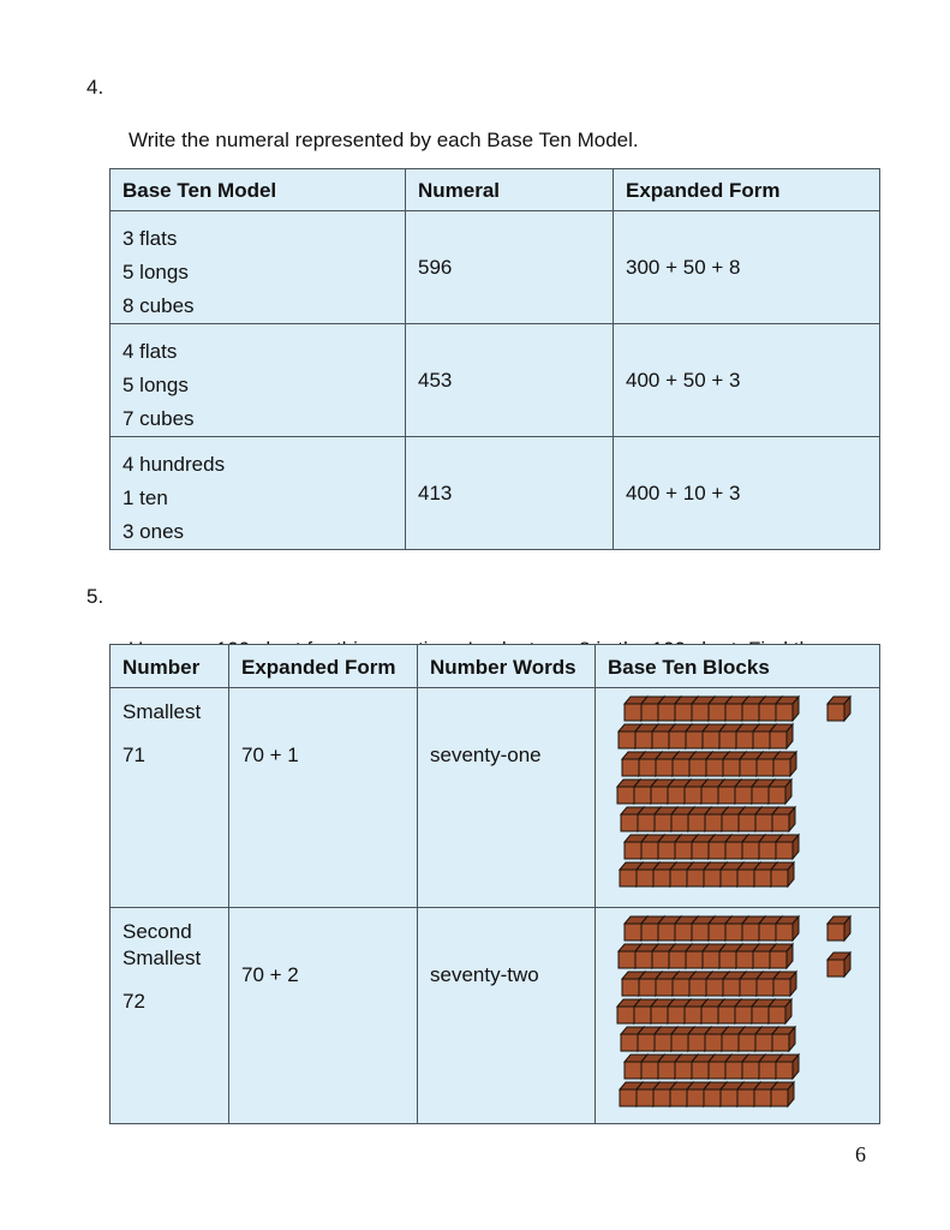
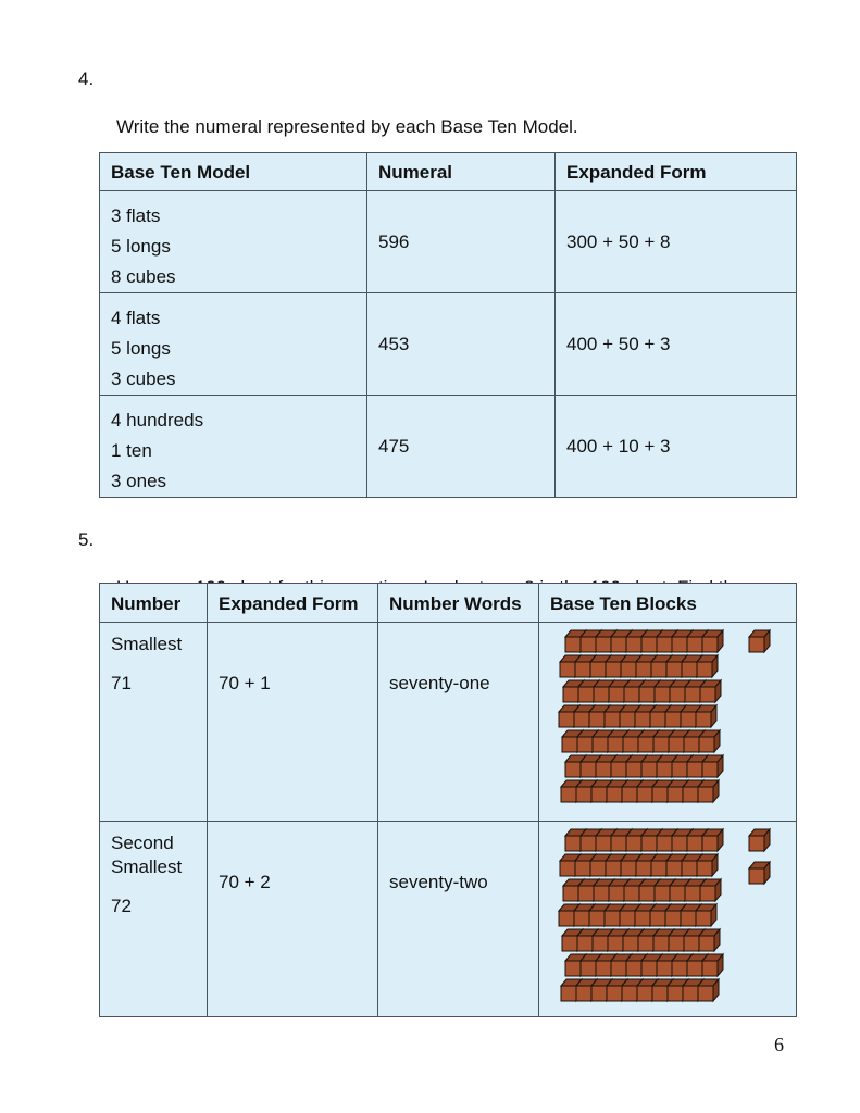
  4.
  Write the numeral represented by each Base Ten Model.
  Base Ten Model	Numeral	Expanded Form
  3 flats 5 longs 8 cubes	596	300 + 50 + 8
- 4 flats 5 longs 7 cubes	453	400 + 50 + 3
+ 4 flats 5 longs 3 cubes	453	400 + 50 + 3
- 4 hundreds 1 ten 3 ones	413	400 + 10 + 3
+ 4 hundreds 1 ten 3 ones	475	400 + 10 + 3
  5.
  Number	Expanded Form	Number Words	Base Ten Blocks
  Smallest 71	70 + 1	seventy-one
  Second Smallest 72	70 + 2	seventy-two
  6
